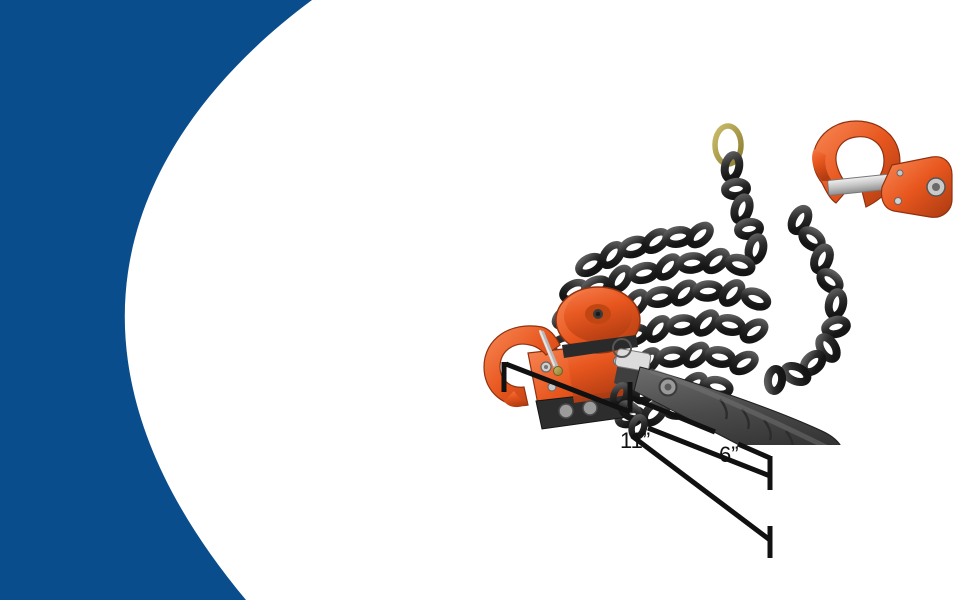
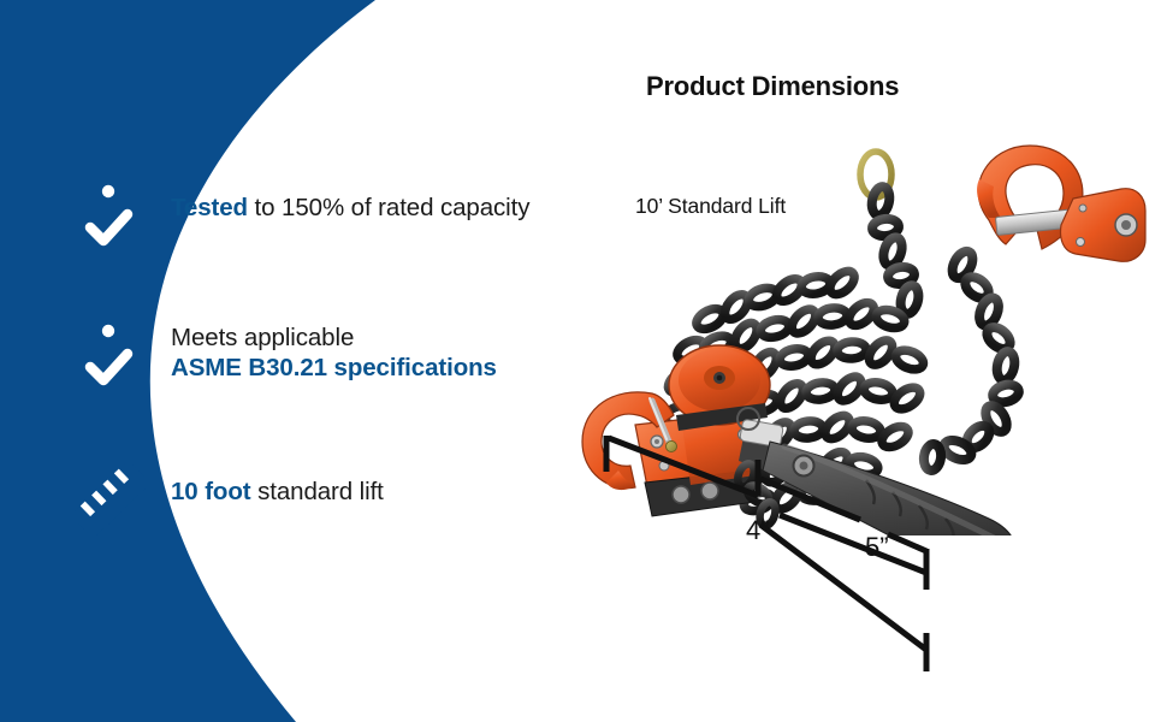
+ Tested to 150% of rated capacity
+ Meets applicable
+ ASME B30.21 specifications
+ 10 foot standard lift
+ Product Dimensions
+ 10’ Standard Lift
- 11”
+ 4”
- 6”
+ 5”
